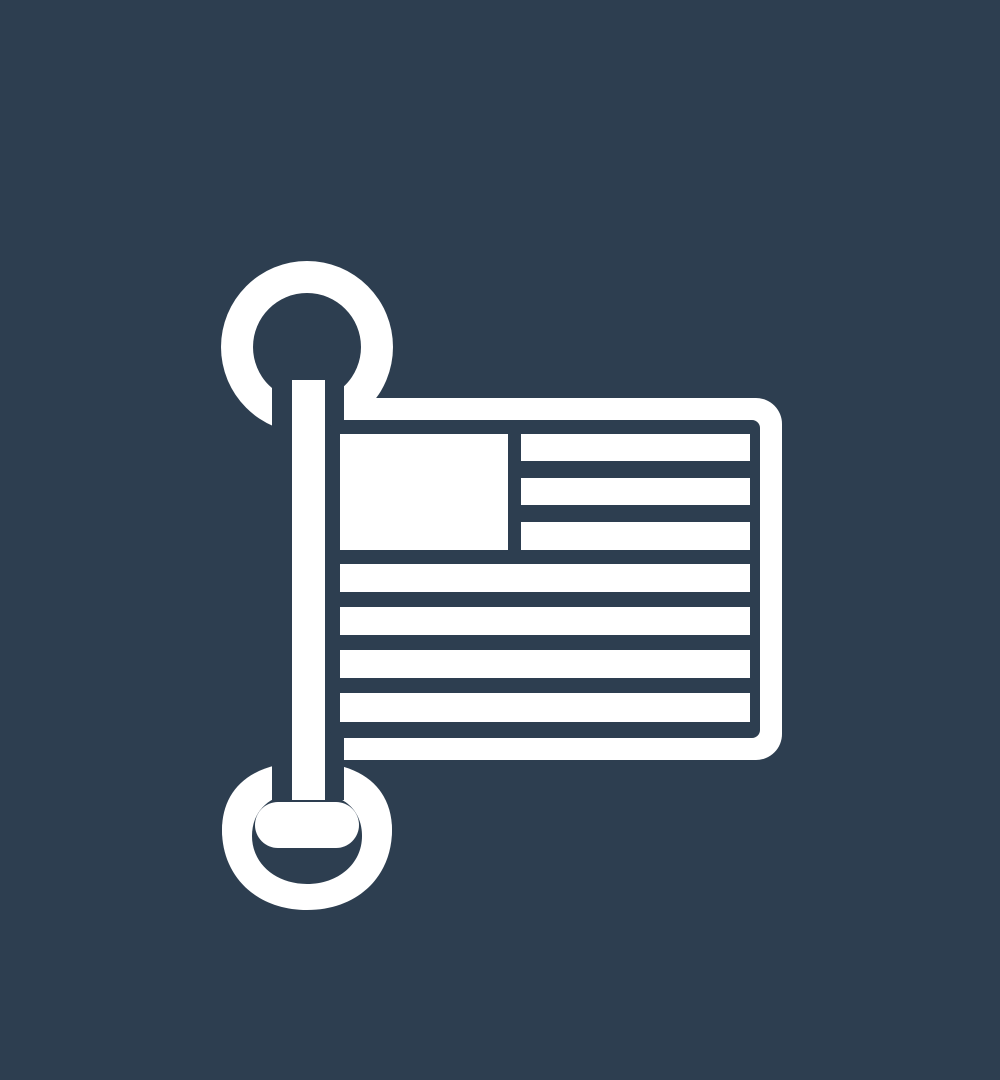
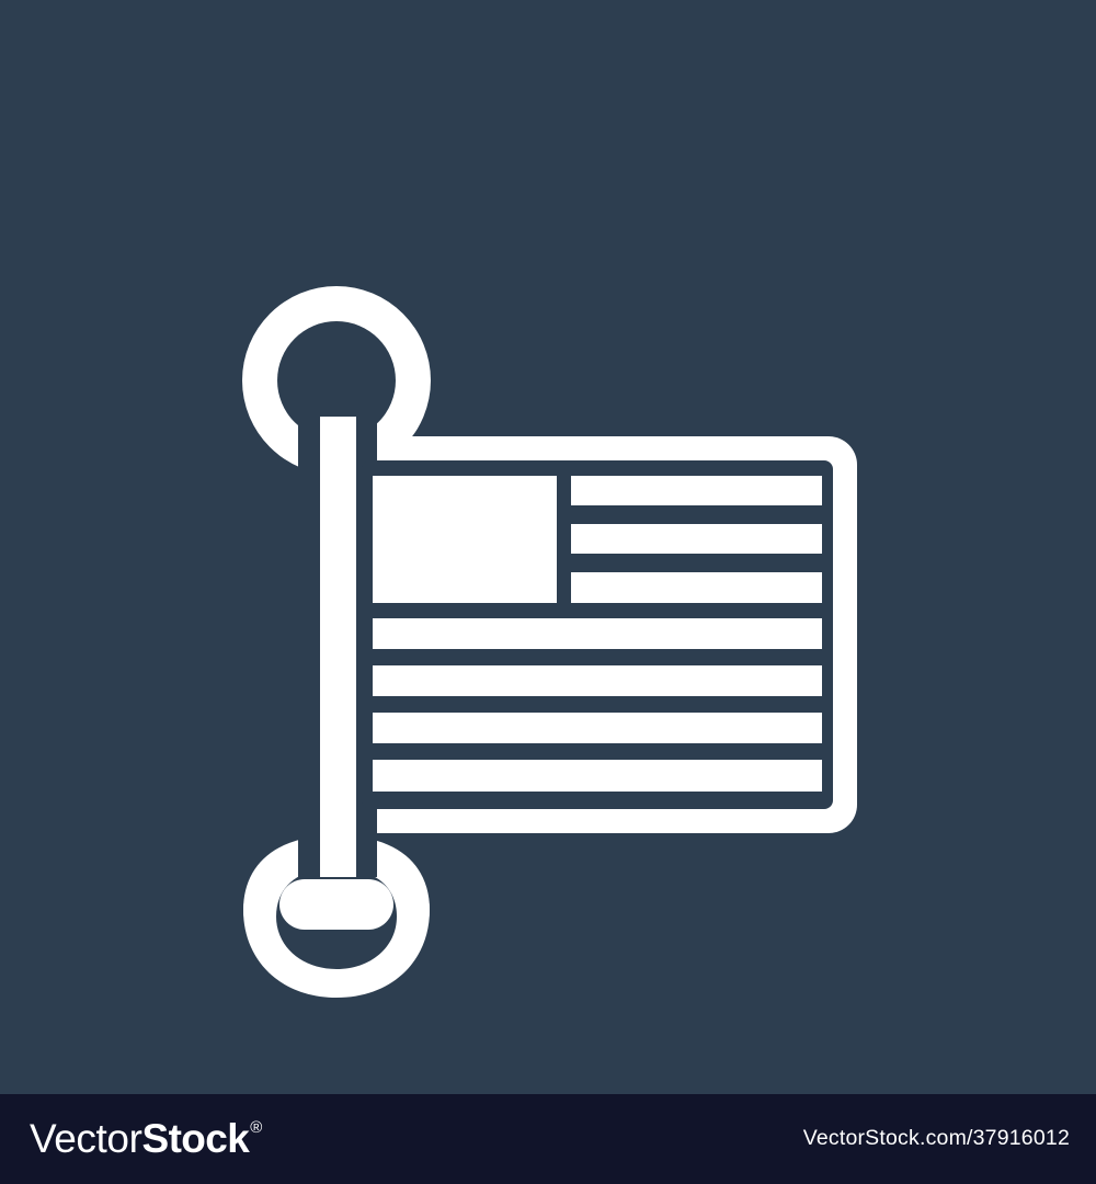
+ Vector
+ Stock
+ ®
+ VectorStock.com/37916012
